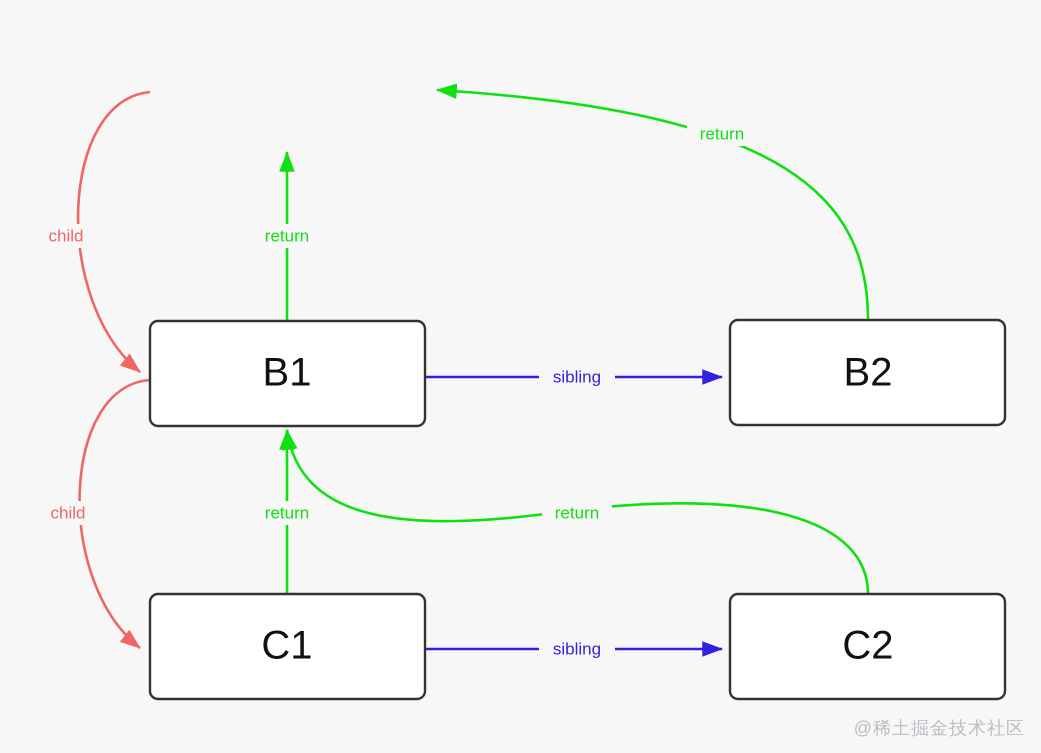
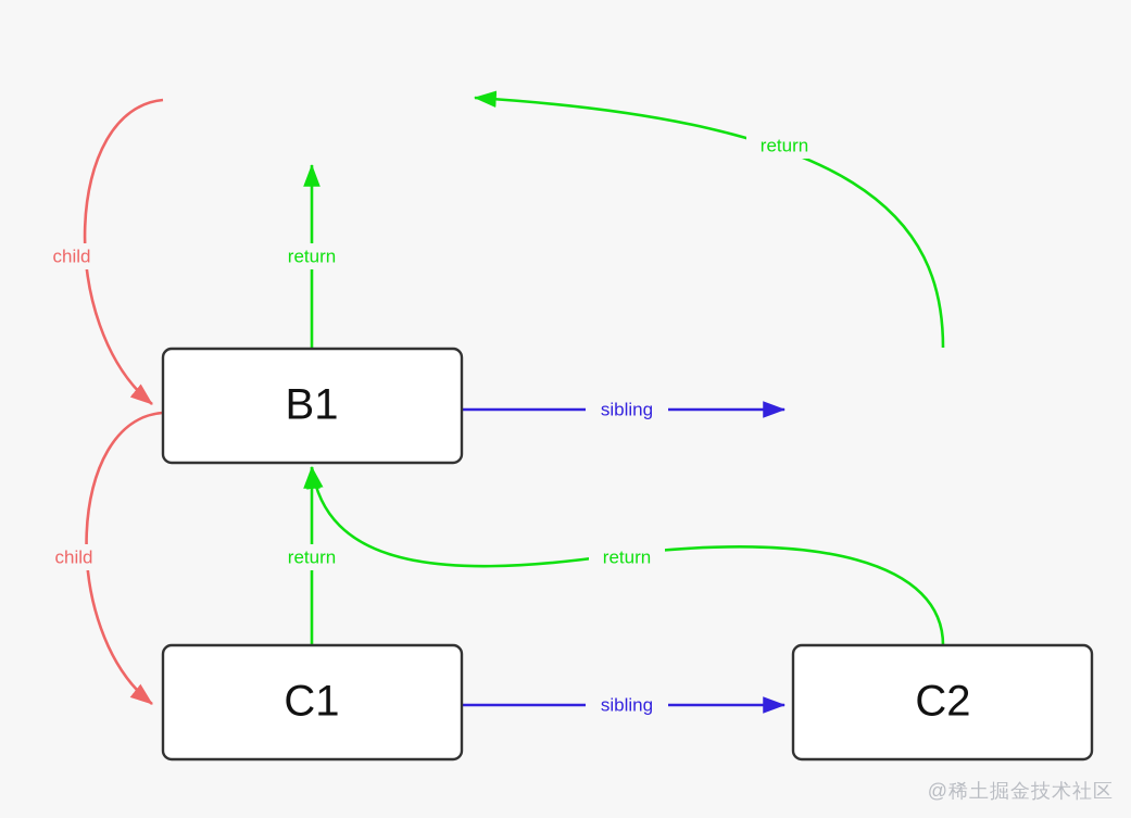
  child
  child
  return
  return
  return
  return
  sibling
  sibling
  B1
- B2
  C1
  C2
  @稀土掘金技术社区
